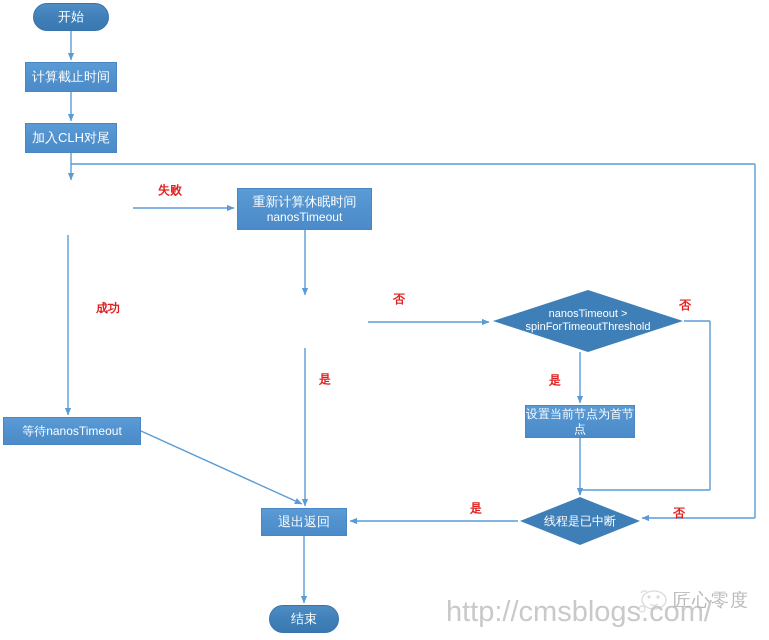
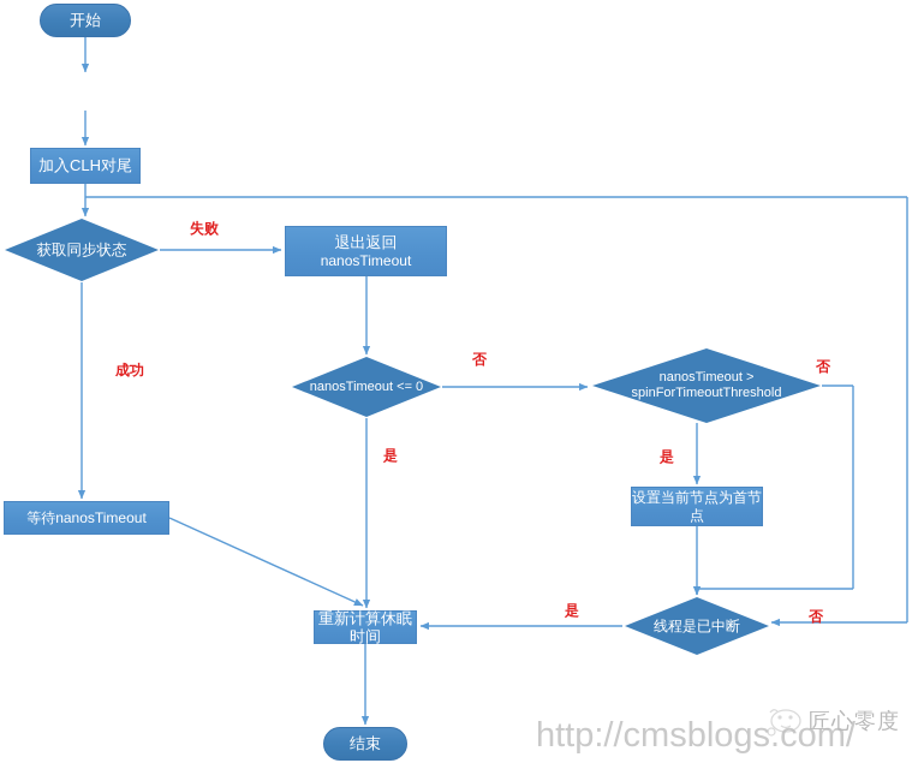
  开始
- 计算截止时间
  加入CLH对尾
+ 获取同步状态
- 重新计算休眠时间
+ 退出返回
  nanosTimeout
+ nanosTimeout <= 0
  nanosTimeout >
  spinForTimeoutThreshold
  设置当前节点为首节点
  线程是已中断
  等待nanosTimeout
- 退出返回
+ 重新计算休眠时间
  结束
  失败
  成功
  否
  是
  否
  是
  是
  否
  http://cmsblogs.com/
  匠心零度
